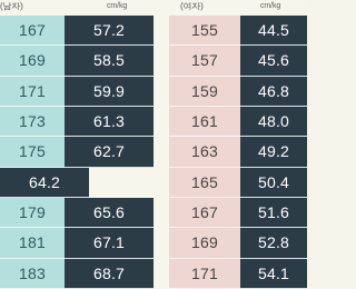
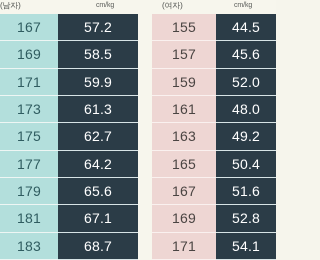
  (남자)
  167
  57.2
  169
  58.5
  171
  59.9
  173
  61.3
  175
  62.7
+ 177
  64.2
  179
  65.6
  181
  67.1
  183
  68.7
  (여자)
  155
  44.5
  157
  45.6
  159
- 46.8
+ 52.0
  161
  48.0
  163
  49.2
  165
  50.4
  167
  51.6
  169
  52.8
  171
  54.1
